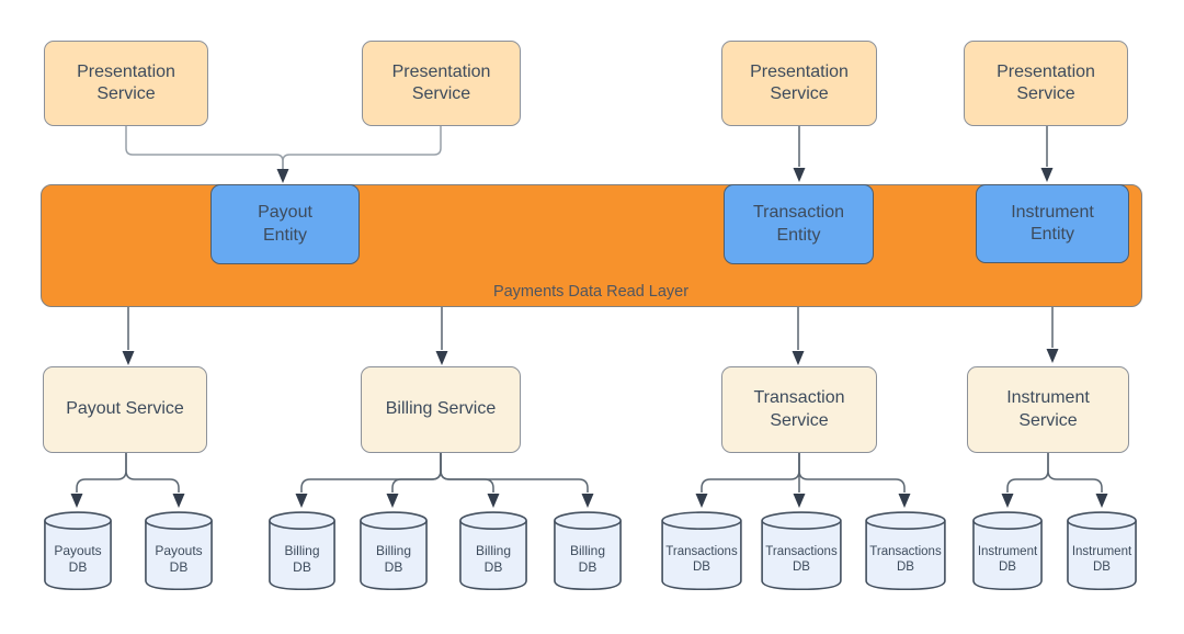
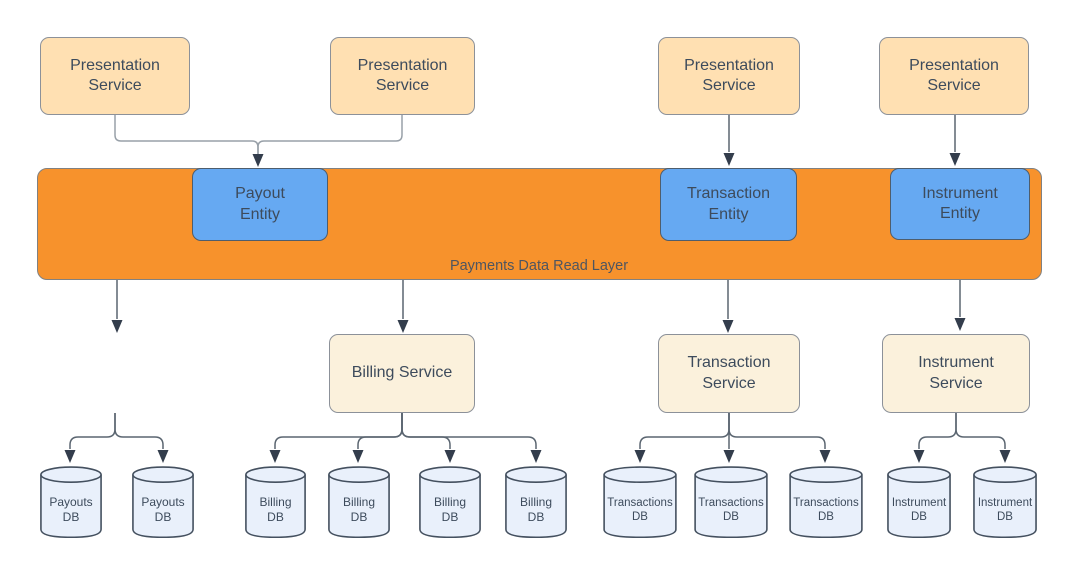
  Payments Data Read Layer
  Presentation
  Service
  Presentation
  Service
  Presentation
  Service
  Presentation
  Service
  Payout
  Entity
  Transaction
  Entity
  Instrument
  Entity
- Payout Service
  Billing Service
  Transaction
  Service
  Instrument
  Service
  Payouts
  DB
  Payouts
  DB
  Billing
  DB
  Billing
  DB
  Billing
  DB
  Billing
  DB
  Transactions
  DB
  Transactions
  DB
  Transactions
  DB
  Instrument
  DB
  Instrument
  DB
